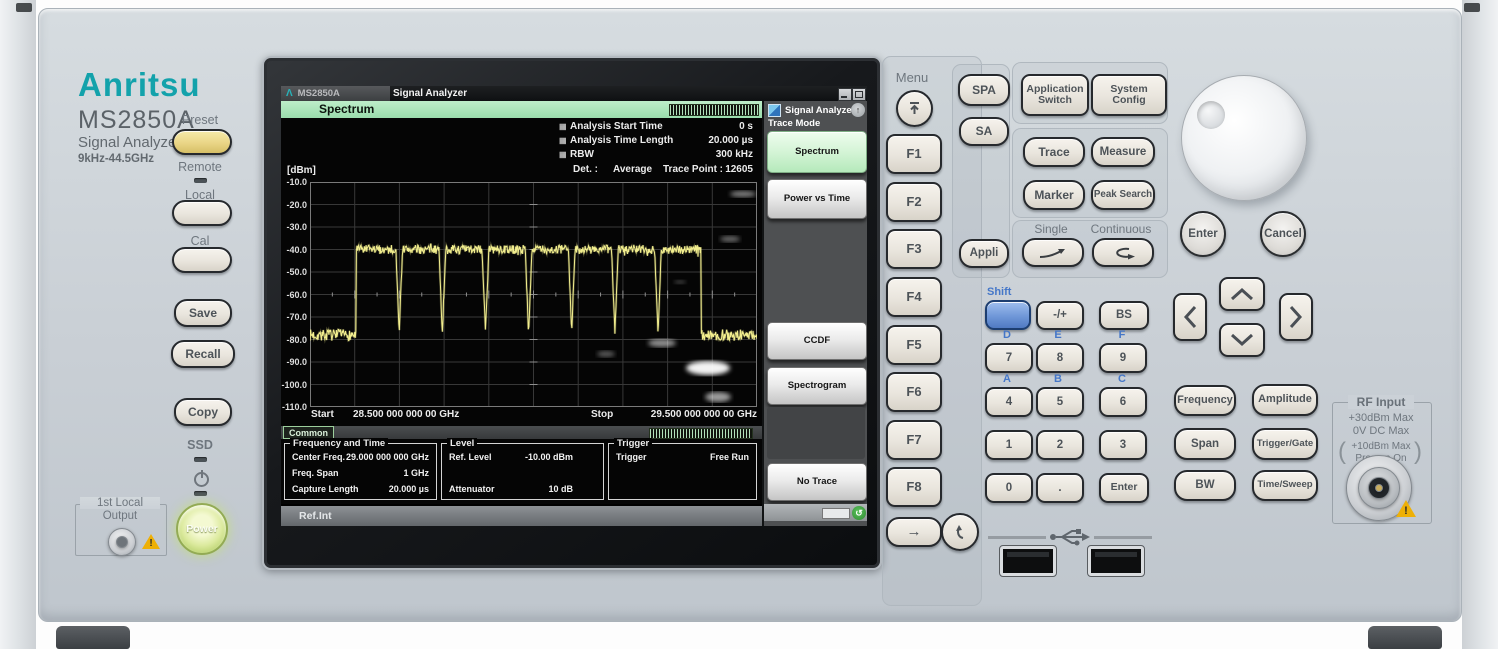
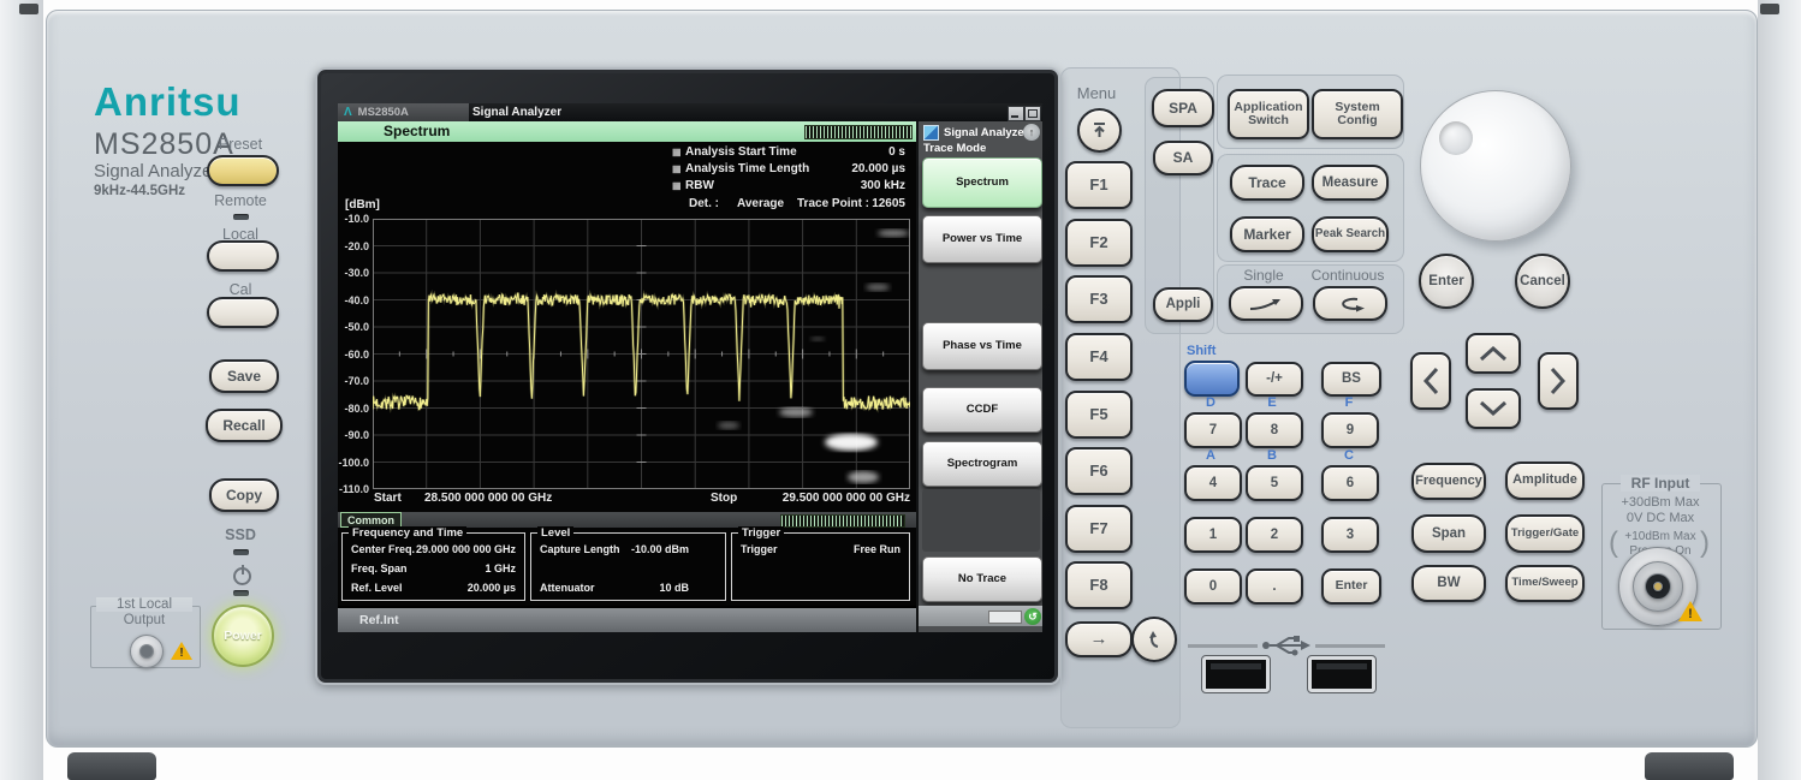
  Anritsu
  MS2850A
  Signal Analyz
  9kHz-44.5GHz
  Preset
  Remote
  Local
  Cal
  Save
  Recall
  Copy
  SSD
  1st Local
  Output
  !
  Power
  Λ
  MS2850A
  Signal Analyzer
  Spectrum
  ▦
  Analysis Start Time
  0 s
  ▦
  Analysis Time Length
  20.000 µs
  ▦
  RBW
  300 kHz
  Det. :
  Average
  Trace Point :
  12605
  [dBm]
  -10.0
  -20.0
  -30.0
  -40.0
  -50.0
  -60.0
  -70.0
  -80.0
  -90.0
  -100.0
  -110.0
  Start
  28.500 000 000 00 GHz
  Stop
  29.500 000 000 00 GHz
  Common
  Frequency and Time
  Center Freq.
  29.000 000 000 GHz
  Freq. Span
  1 GHz
- Capture Length
+ Ref. Level
  20.000 µs
  Level
- Ref. Level
+ Capture Length
  -10.00 dBm
  Attenuator
  10 dB
  Trigger
  Trigger
  Free Run
  Ref.Int
  Signal Analyze
  ↑
  Trace Mode
  Spectrum
  Power vs Time
+ Phase vs Time
  CCDF
  Spectrogram
  No Trace
  ↺
  Menu
  F1
  F2
  F3
  F4
  F5
  F6
  F7
  F8
  →
  SPA
  SA
  Appli
  Application Switch
  System Config
  Trace
  Measure
  Marker
  Peak Search
  Single
  Continuous
  Shift
  -/+
  BS
  D
  E
  F
  7
  8
  9
  A
  B
  C
  4
  5
  6
  1
  2
  3
  0
  .
  Enter
  Enter
  Cancel
  Frequency
  Amplitude
  Span
  Trigger/Gate
  BW
  Time/Sweep
  RF Input
  +30dBm Max
  0V DC Max
  (
  )
  +10dBm Max
  !
